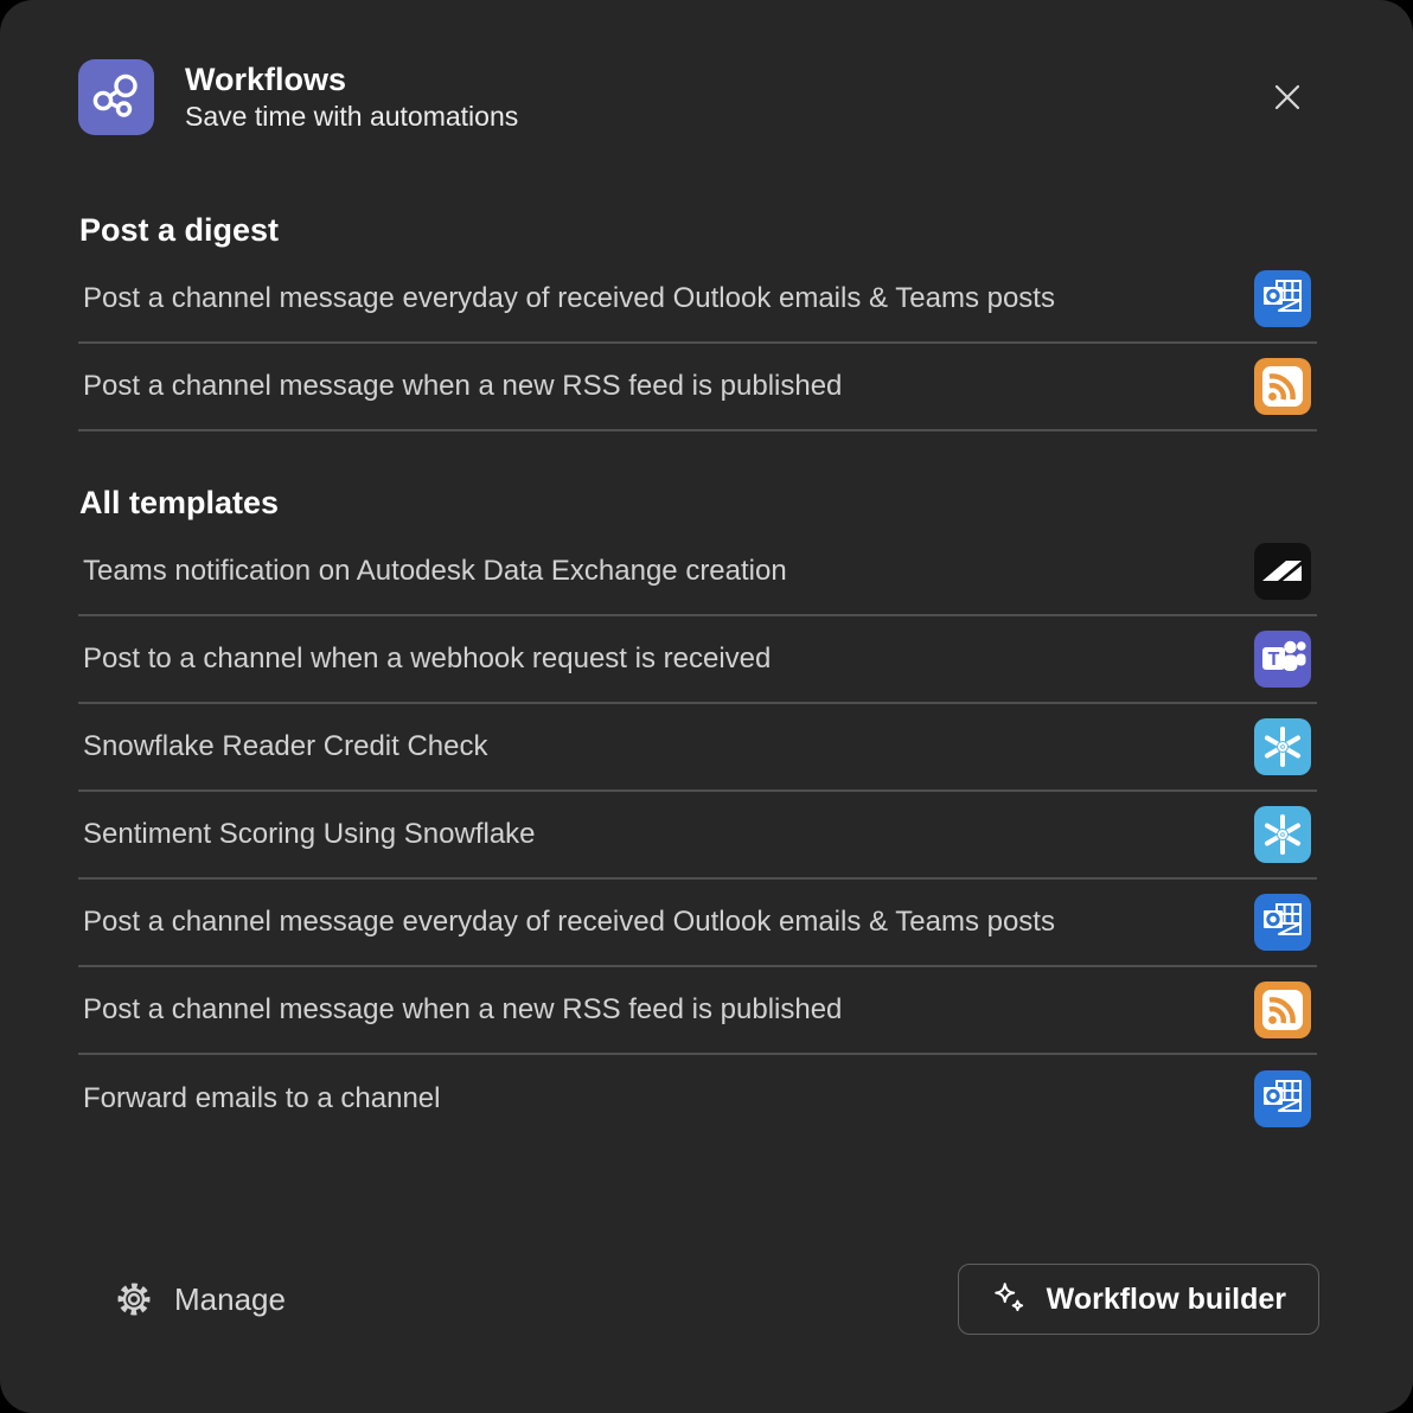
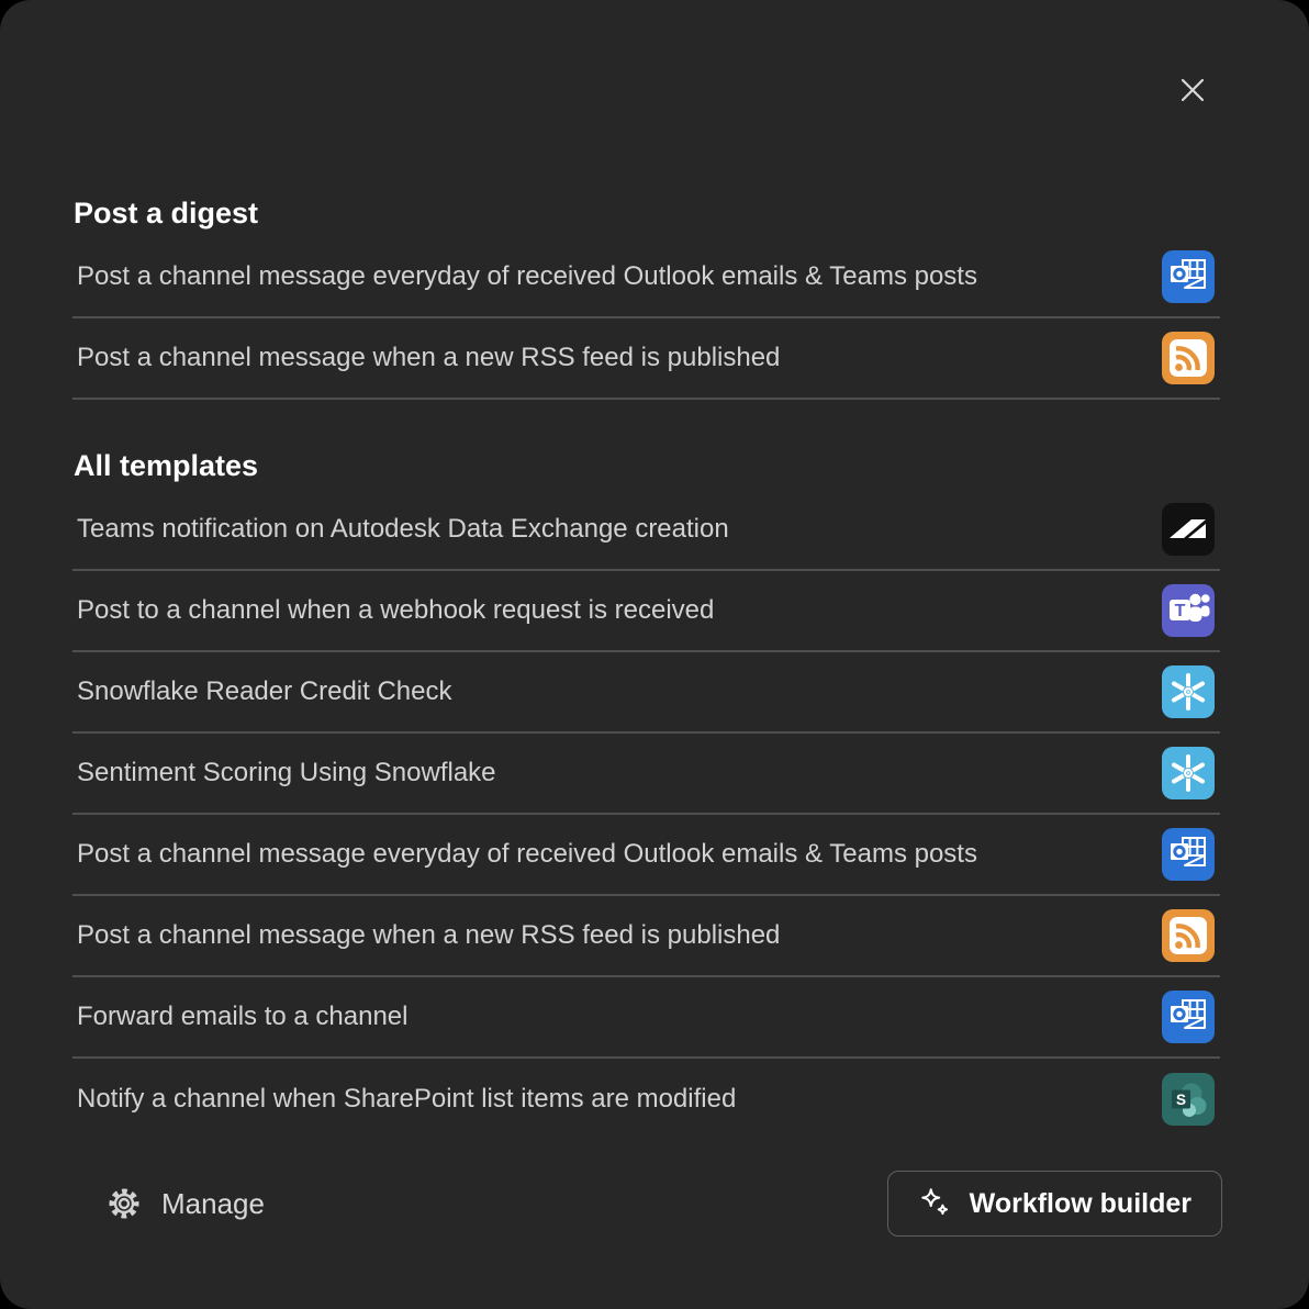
- Workflows
- Save time with automations
  Post a digest
  Post a channel message everyday of received Outlook emails & Teams posts
  Post a channel message when a new RSS feed is published
  All templates
  Teams notification on Autodesk Data Exchange creation
  Post to a channel when a webhook request is received
  T
  Snowflake Reader Credit Check
  Sentiment Scoring Using Snowflake
  Post a channel message everyday of received Outlook emails & Teams posts
  Post a channel message when a new RSS feed is published
  Forward emails to a channel
+ Notify a channel when SharePoint list items are modified
+ S
  Manage
  Workflow builder
